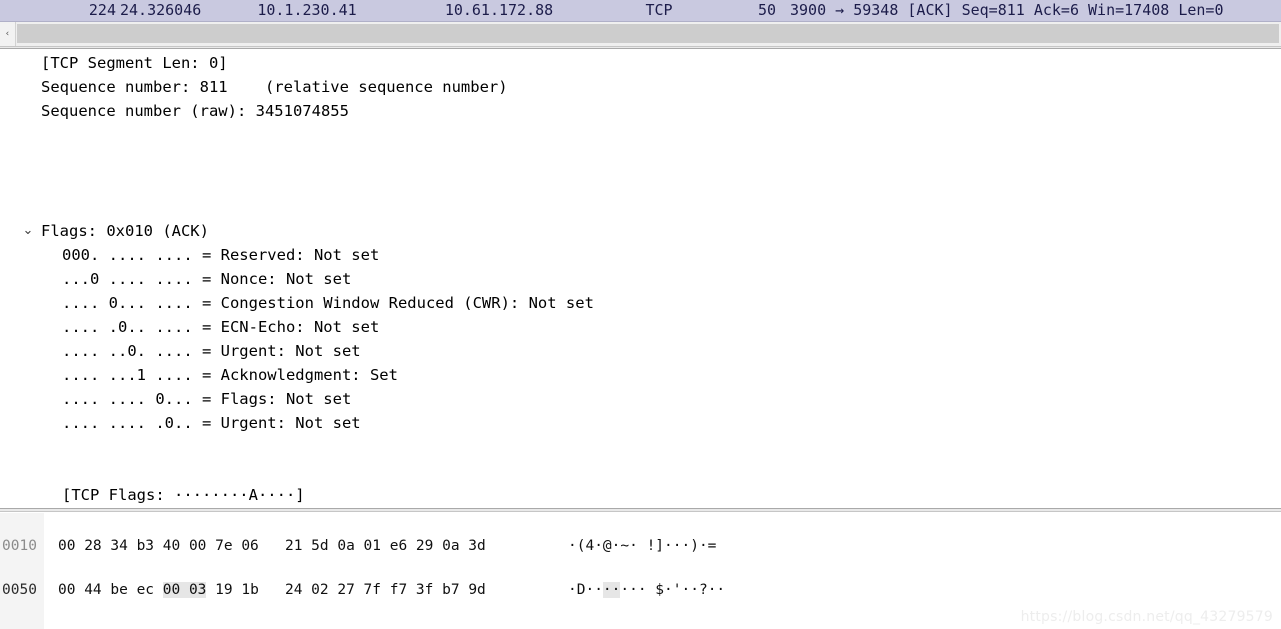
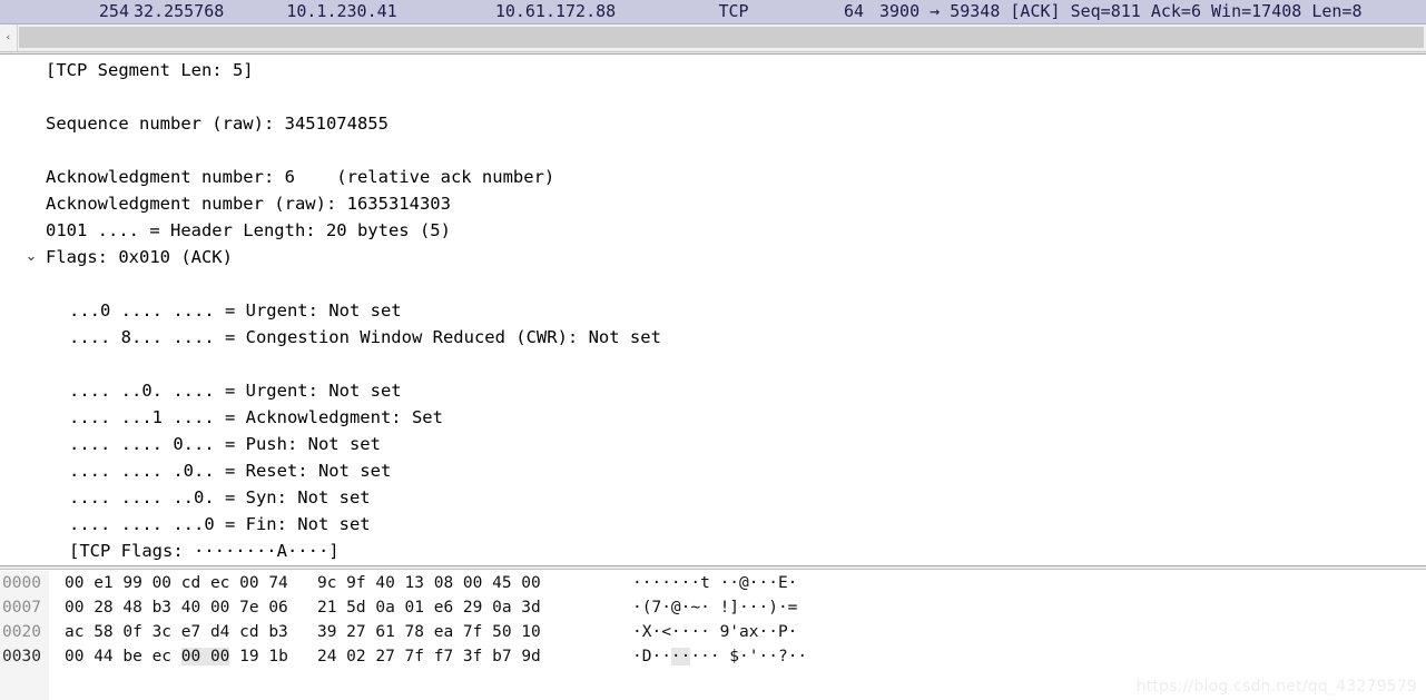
- 224
+ 254
- 24.326046
+ 32.255768
  10.1.230.41
  10.61.172.88
  TCP
- 50
+ 64
- 3900 → 59348 [ACK] Seq=811 Ack=6 Win=17408 Len=0
+ 3900 → 59348 [ACK] Seq=811 Ack=6 Win=17408 Len=8
  ‹
- [TCP Segment Len: 0]
+ [TCP Segment Len: 5]
- Sequence number: 811 (relative sequence number)
  Sequence number (raw): 3451074855
+ Acknowledgment number: 6 (relative ack number)
+ Acknowledgment number (raw): 1635314303
+ 0101 .... = Header Length: 20 bytes (5)
  ⌄
  Flags: 0x010 (ACK)
- 000. .... .... = Reserved: Not set
- ...0 .... .... = Nonce: Not set
+ ...0 .... .... = Urgent: Not set
- .... 0... .... = Congestion Window Reduced (CWR): Not set
+ .... 8... .... = Congestion Window Reduced (CWR): Not set
- .... .0.. .... = ECN-Echo: Not set
  .... ..0. .... = Urgent: Not set
  .... ...1 .... = Acknowledgment: Set
- .... .... 0... = Flags: Not set
+ .... .... 0... = Push: Not set
- .... .... .0.. = Urgent: Not set
+ .... .... .0.. = Reset: Not set
+ .... .... ..0. = Syn: Not set
+ .... .... ...0 = Fin: Not set
  [TCP Flags: ········A····]
+ 0000
+ 00 e1 99 00 cd ec 00 74 9c 9f 40 13 08 00 45 00
+ ·······t ··@···E·
- 0010
+ 0007
- 00 28 34 b3 40 00 7e 06 21 5d 0a 01 e6 29 0a 3d
+ 00 28 48 b3 40 00 7e 06 21 5d 0a 01 e6 29 0a 3d
- ·(4·@·~· !]···)·=
+ ·(7·@·~· !]···)·=
+ 0020
+ ac 58 0f 3c e7 d4 cd b3 39 27 61 78 ea 7f 50 10
+ ·X·<···· 9'ax··P·
- 0050
+ 0030
- 00 44 be ec 00 03 19 1b 24 02 27 7f f7 3f b7 9d
+ 00 44 be ec 00 00 19 1b 24 02 27 7f f7 3f b7 9d
  ·D······· $·'··?··
